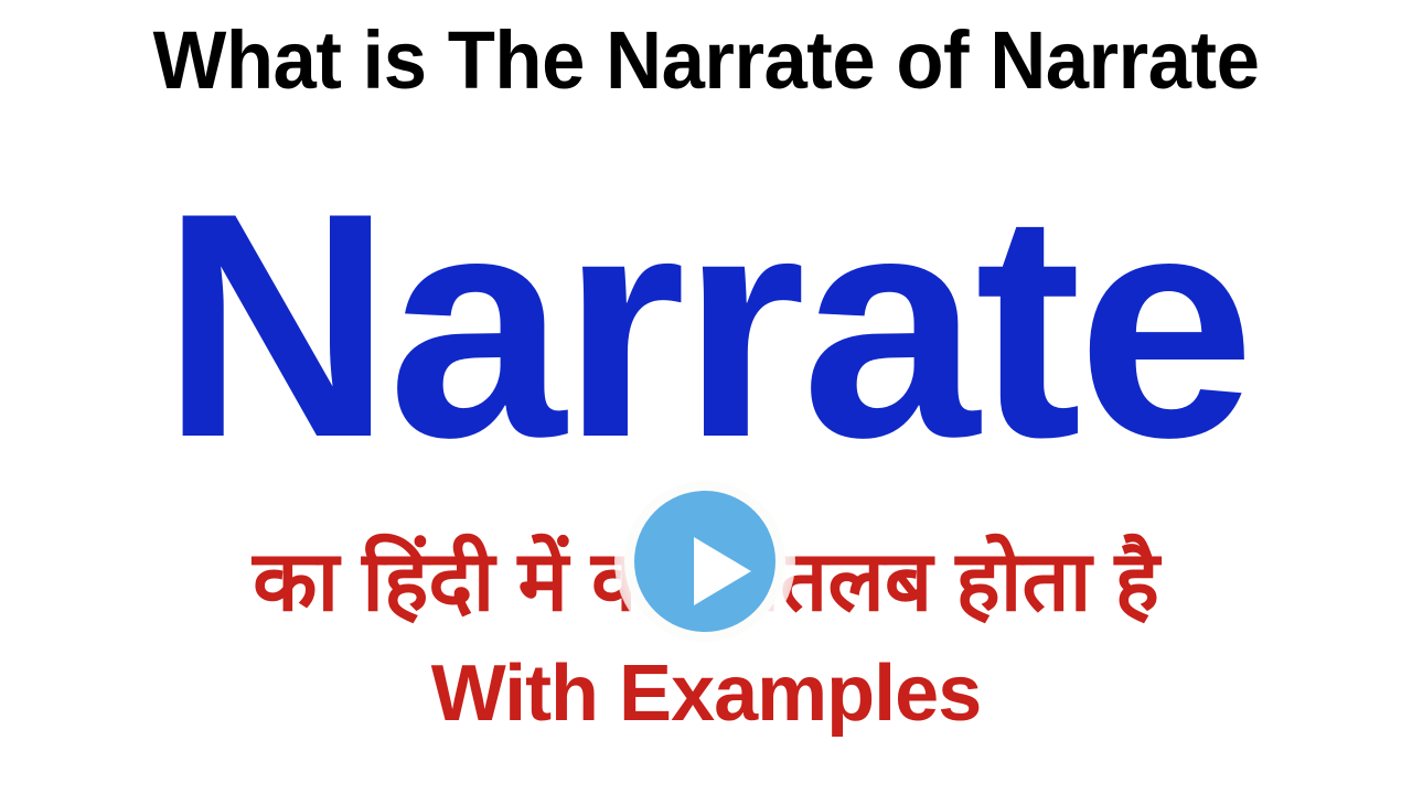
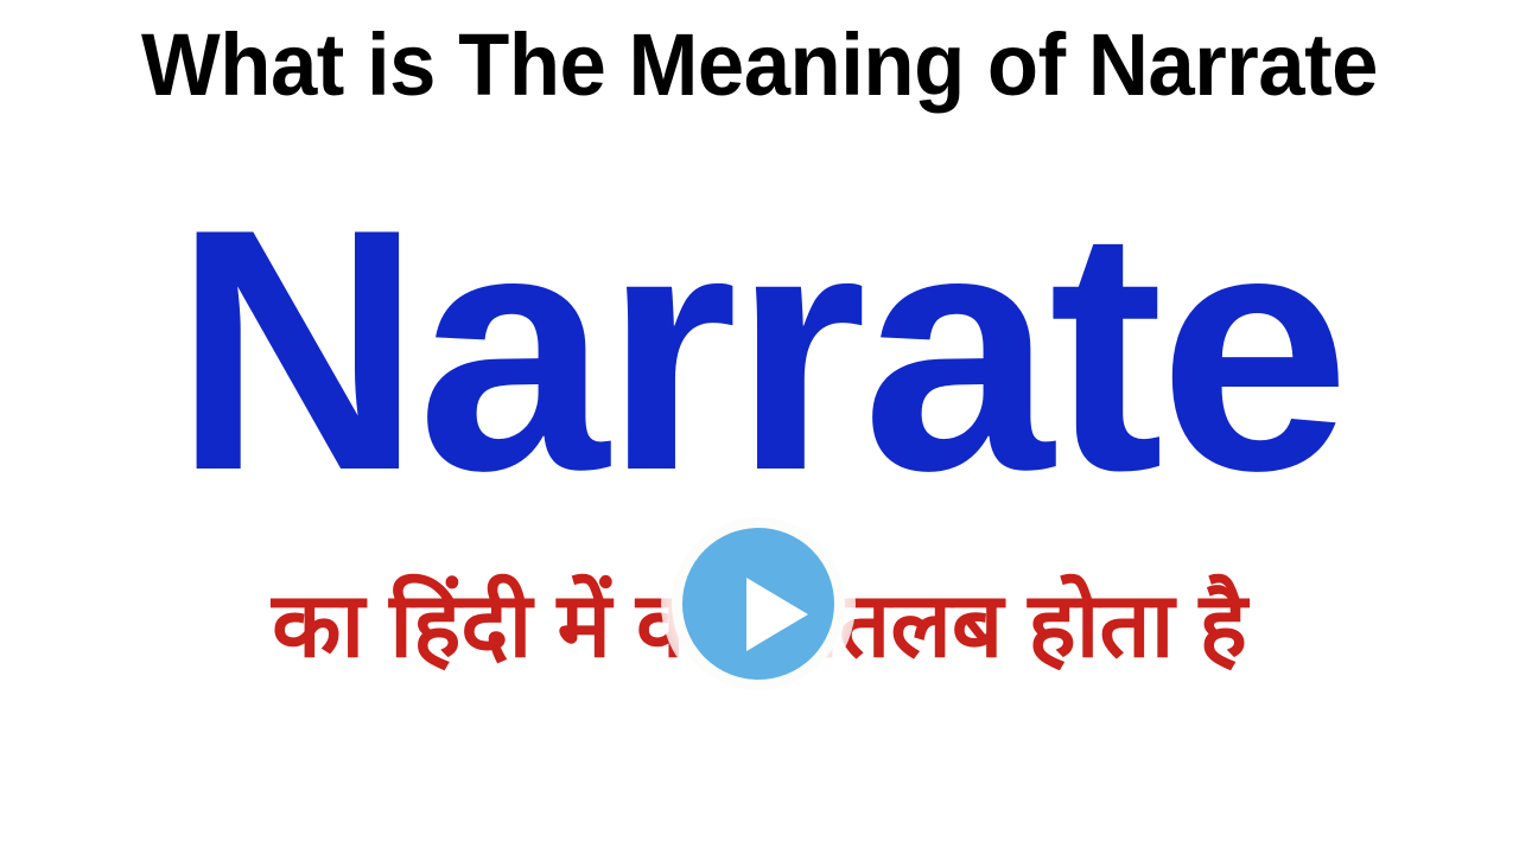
- What is The Narrate of Narrate
+ What is The Meaning of Narrate
  Narrate
  का हिंदी में क्तलब होता है
- With Examples
